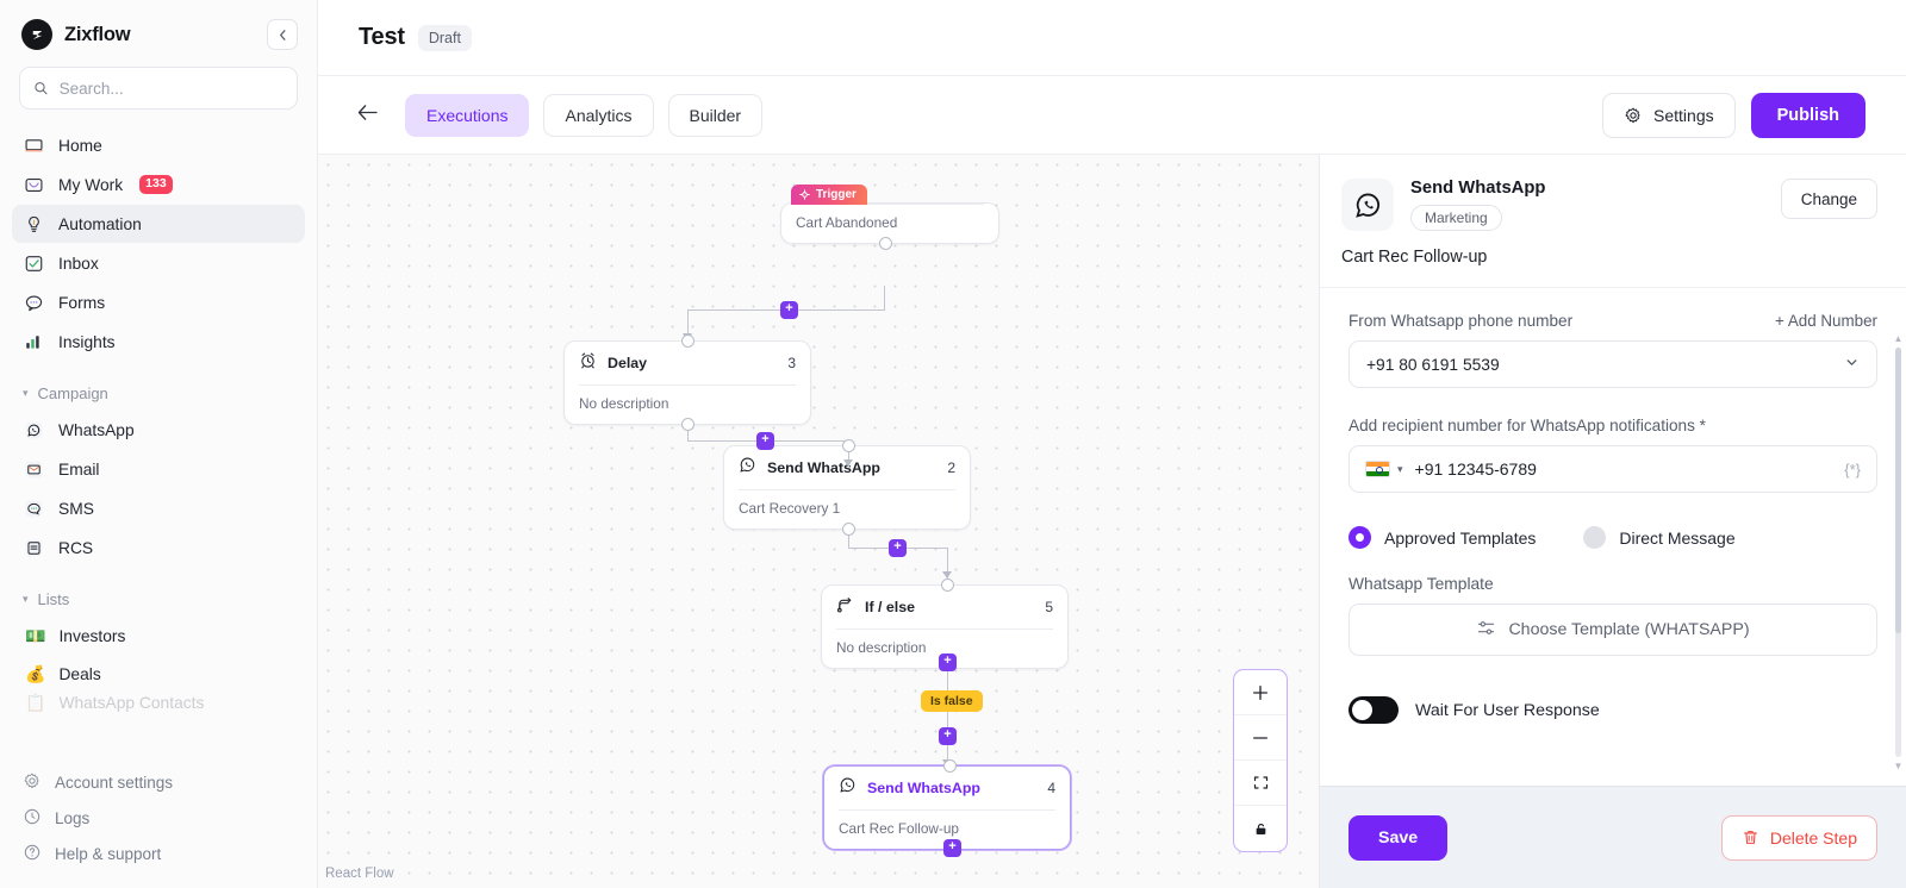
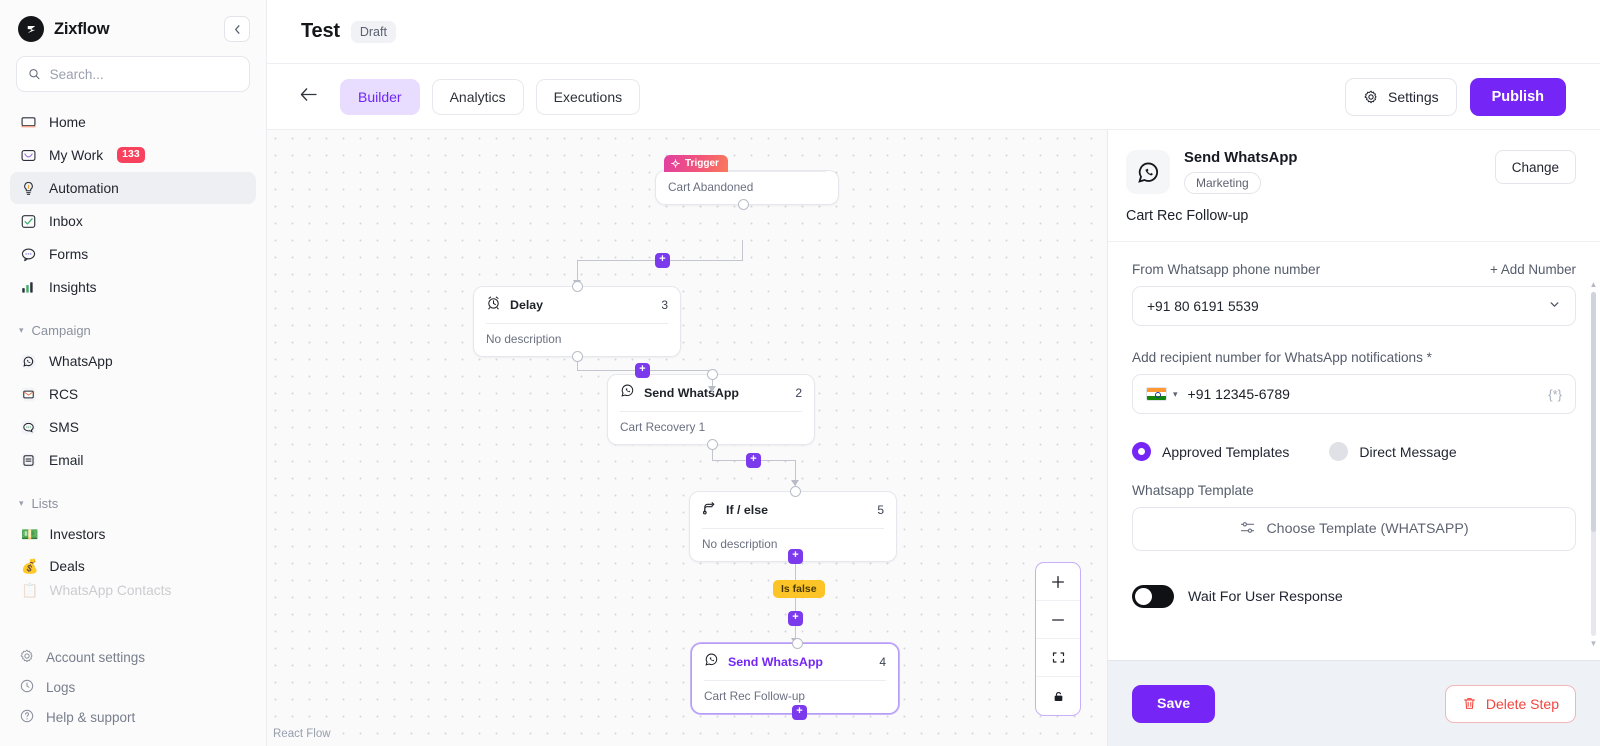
  Zixflow
  Search...
  Home
  My Work
  133
  Automation
  Inbox
  Forms
  Insights
  ▾
  Campaign
  WhatsApp
- Email
+ RCS
  SMS
- RCS
+ Email
  ▾
  Lists
  💵
  Investors
  💰
  Deals
  📋
  WhatsApp Contacts
  Account settings
  Logs
  Help & support
  Test
  Draft
- Executions
+ Builder
  Analytics
- Builder
+ Executions
  Settings
  Publish
  Trigger
  Cart Abandoned
  +
  Delay
  3
  No description
  +
  Send WhatsApp
  2
  Cart Recovery 1
  +
  If / else
  5
  No description
  +
  Is false
  +
  Send WhatsApp
  4
  Cart Rec Follow-up
  +
  React Flow
  Send WhatsApp
  Marketing
  Change
  Cart Rec Follow-up
  From Whatsapp phone number
  + Add Number
  +91 80 6191 5539
  Add recipient number for WhatsApp notifications *
  ▾
  +91 12345-6789
  {*}
  Approved Templates
  Direct Message
  Whatsapp Template
  Choose Template (WHATSAPP)
  Wait For User Response
  ▲
  ▼
  Save
  Delete Step
